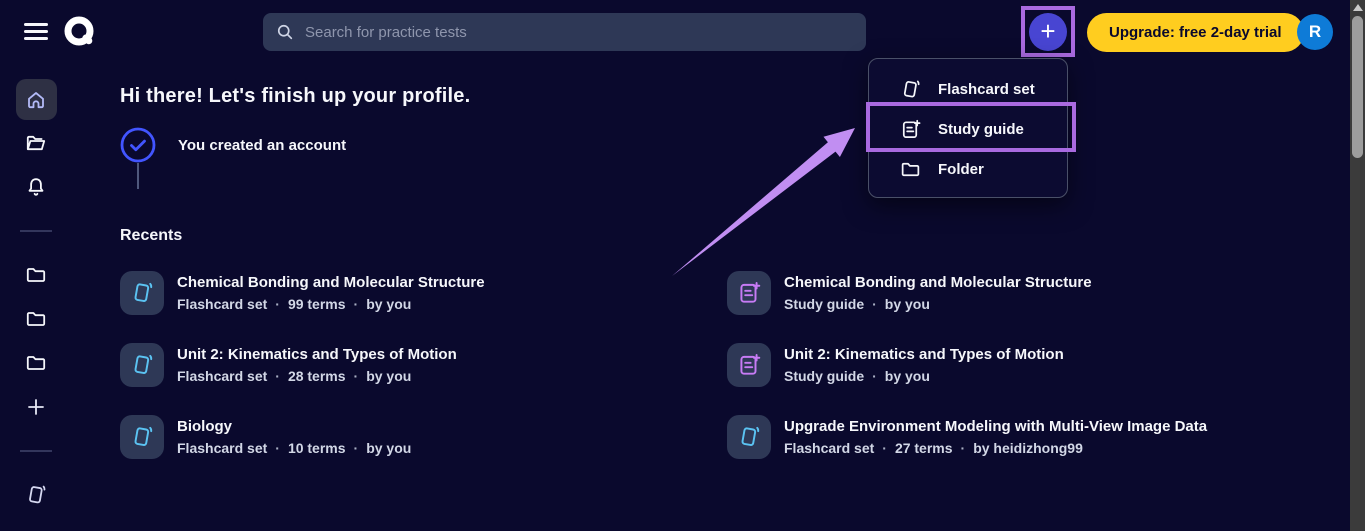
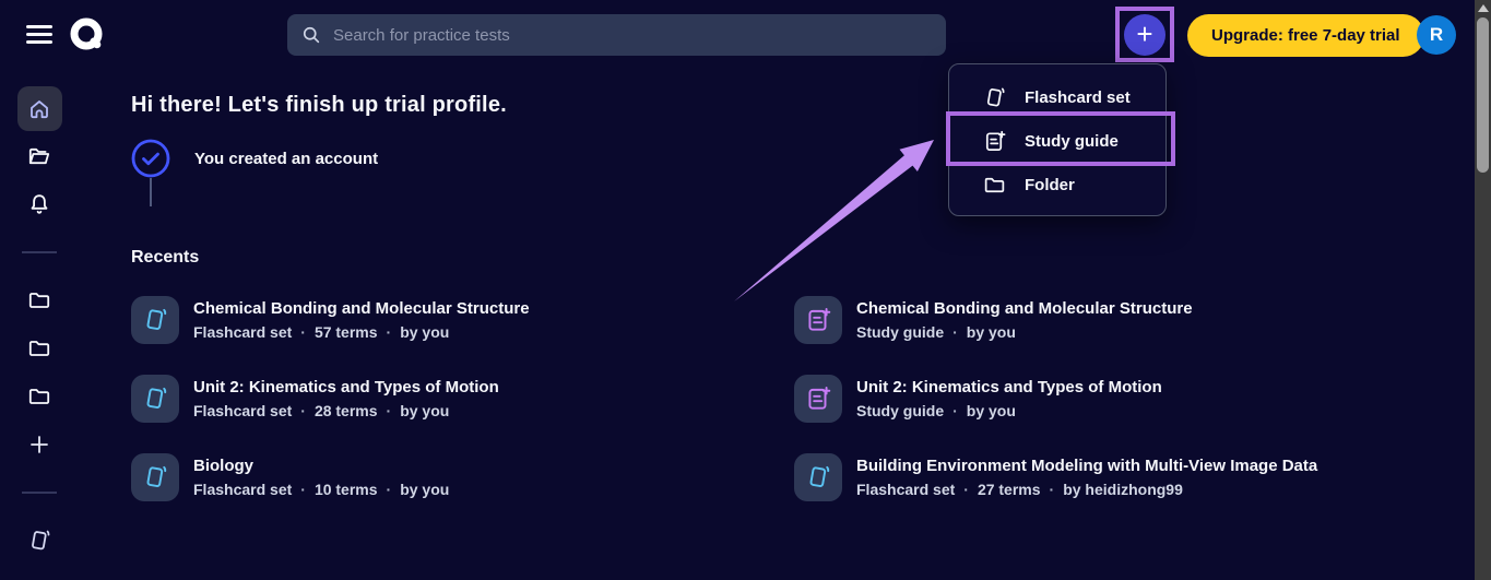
  Search for practice tests
  +
- Upgrade: free 2-day trial
+ Upgrade: free 7-day trial
  R
- Hi there! Let's finish up your profile.
+ Hi there! Let's finish up trial profile.
  You created an account
  Recents
  Chemical Bonding and Molecular Structure
- Flashcard set · 99 terms · by you
+ Flashcard set · 57 terms · by you
  Chemical Bonding and Molecular Structure
  Study guide · by you
  Unit 2: Kinematics and Types of Motion
  Flashcard set · 28 terms · by you
  Unit 2: Kinematics and Types of Motion
  Study guide · by you
  Biology
  Flashcard set · 10 terms · by you
- Upgrade Environment Modeling with Multi-View Image Data
+ Building Environment Modeling with Multi-View Image Data
  Flashcard set · 27 terms · by heidizhong99
  Flashcard set
  Study guide
  Folder
